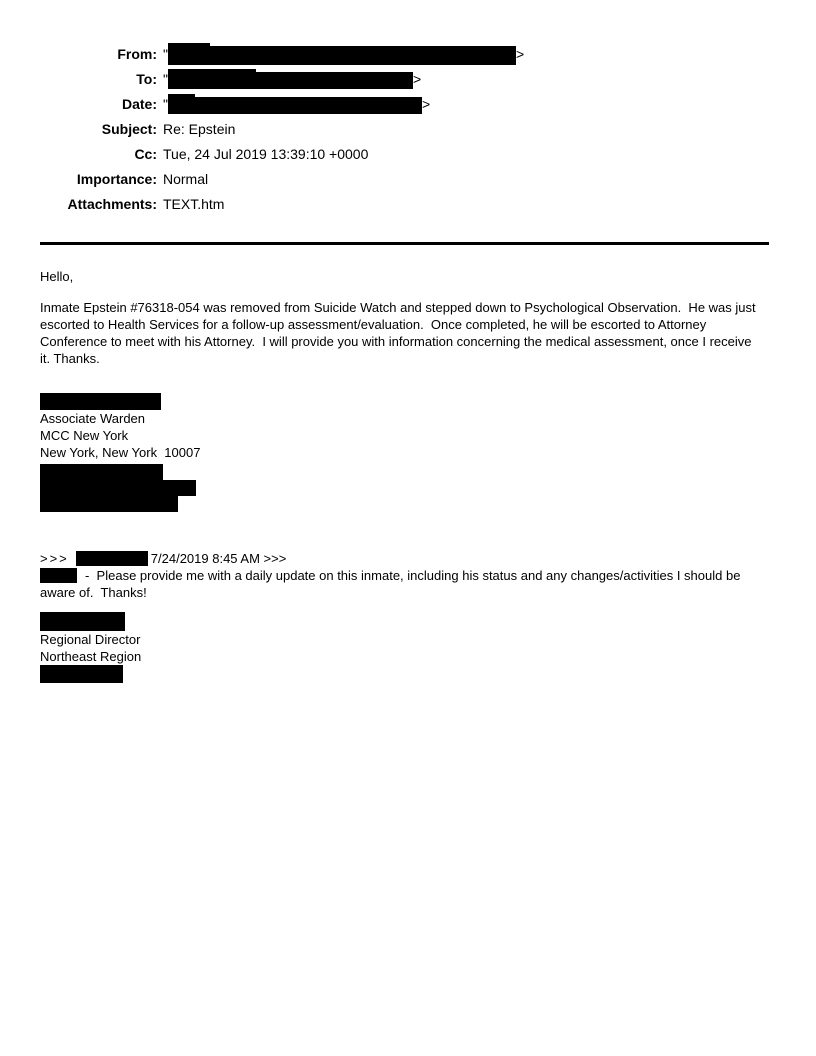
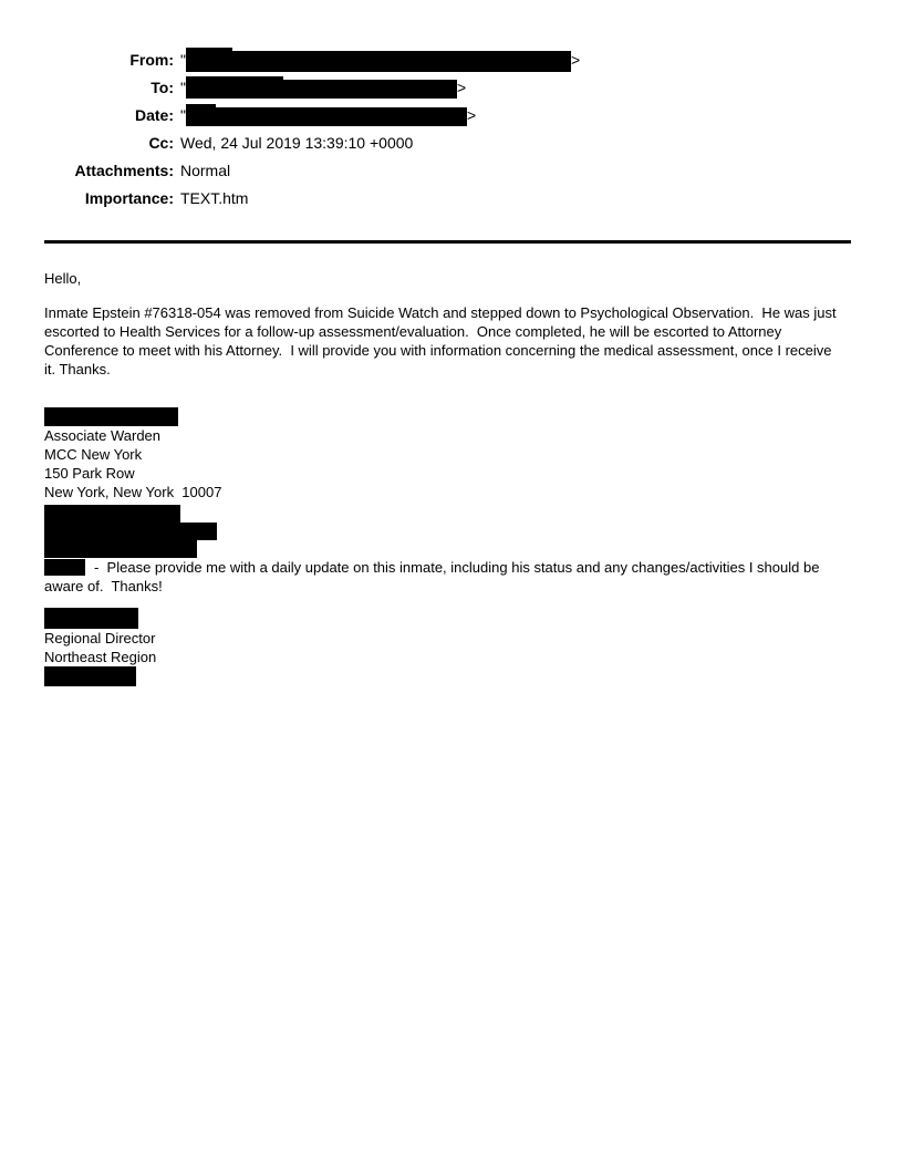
  From:
  " >
  To:
  " >
  Date:
  " >
- Subject:
- Re: Epstein
  Cc:
- Tue, 24 Jul 2019 13:39:10 +0000
+ Wed, 24 Jul 2019 13:39:10 +0000
- Importance:
+ Attachments:
  Normal
- Attachments:
+ Importance:
  TEXT.htm
  Hello,
  Inmate Epstein #76318-054 was removed from Suicide Watch and stepped down to Psychological Observation. He was just
  escorted to Health Services for a follow-up assessment/evaluation. Once completed, he will be escorted to Attorney
  Conference to meet with his Attorney. I will provide you with information concerning the medical assessment, once I receive
  it. Thanks.
  Associate Warden
  MCC New York
+ 150 Park Row
  New York, New York 10007
- >>> 7/24/2019 8:45 AM >>>
  - Please provide me with a daily update on this inmate, including his status and any changes/activities I should be
  aware of. Thanks!
  Regional Director
  Northeast Region
